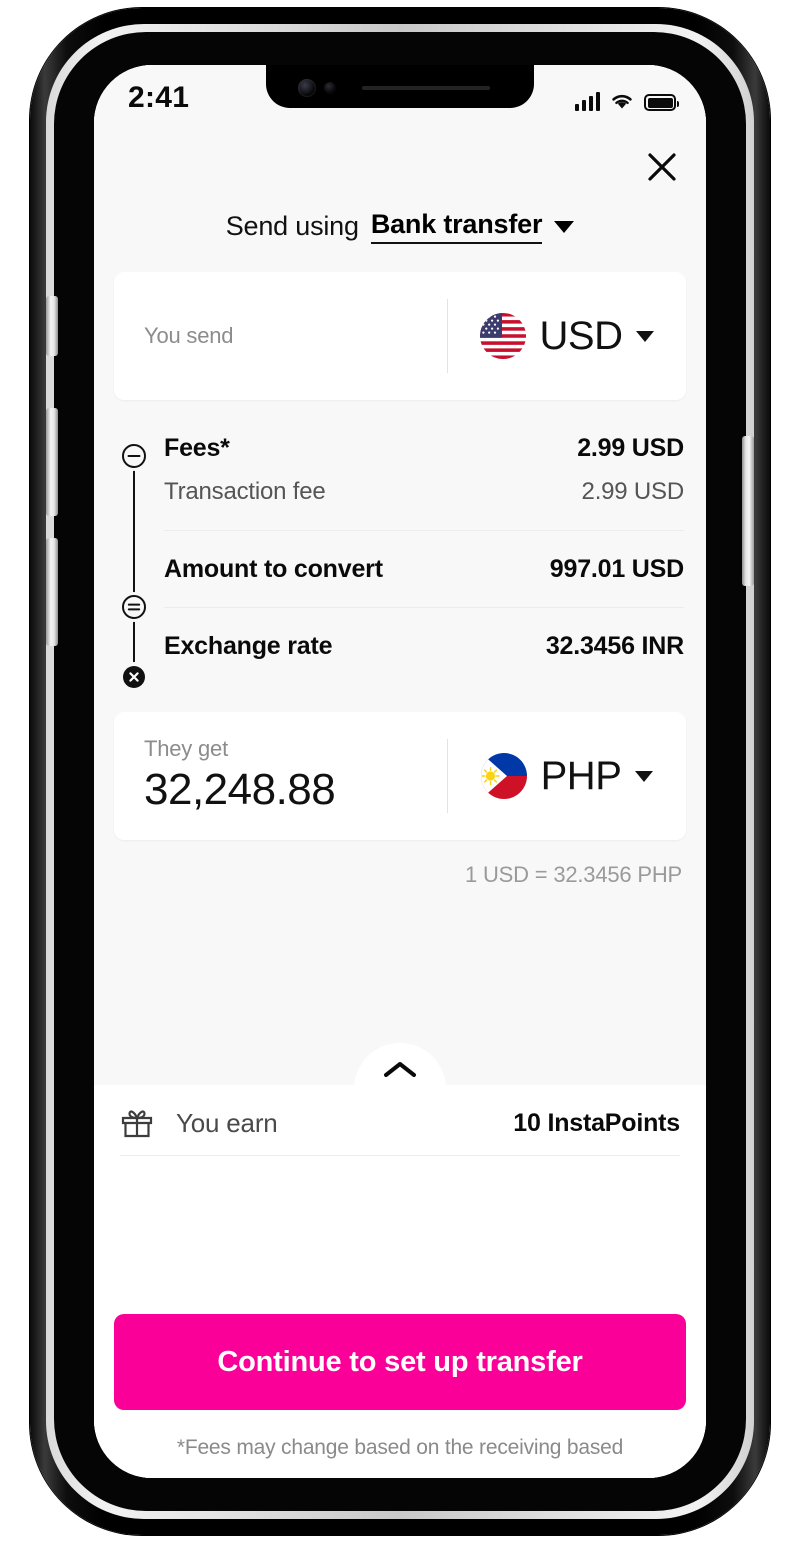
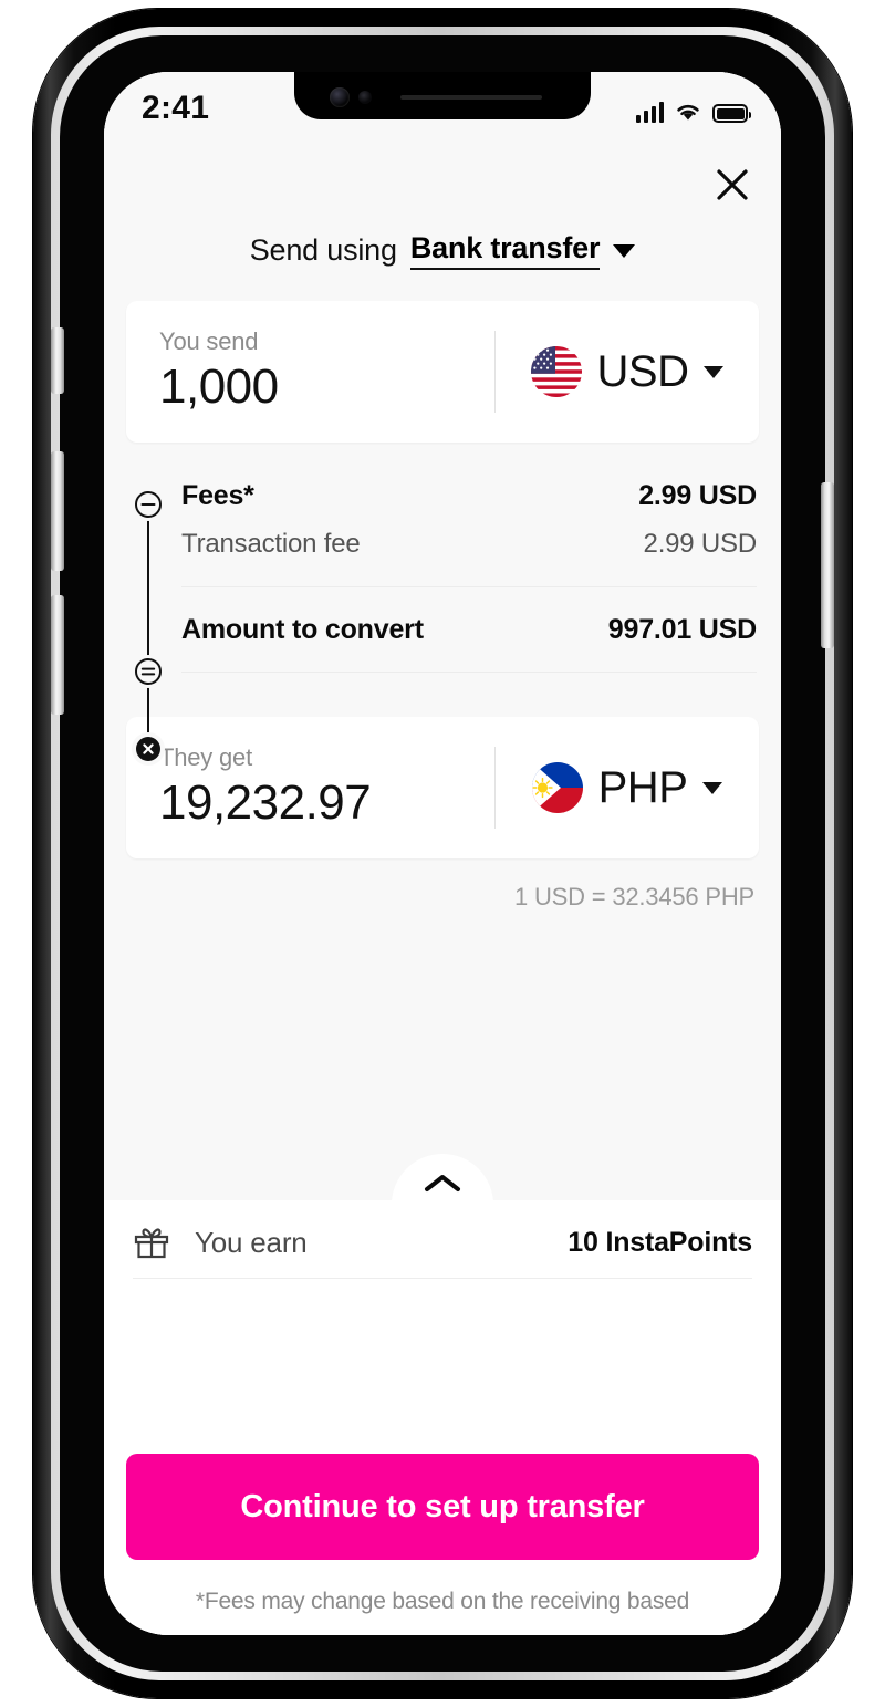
  2:41
  Send using
  Bank transfer
  You send
+ 1,000
  USD
  Fees*
  2.99 USD
  Transaction fee
  2.99 USD
  Amount to convert
  997.01 USD
- Exchange rate
- 32.3456 INR
  They get
- 32,248.88
+ 19,232.97
  PHP
  1 USD = 32.3456 PHP
  You earn
  10 InstaPoints
  Continue to set up transfer
  *Fees may change based on the receiving based
